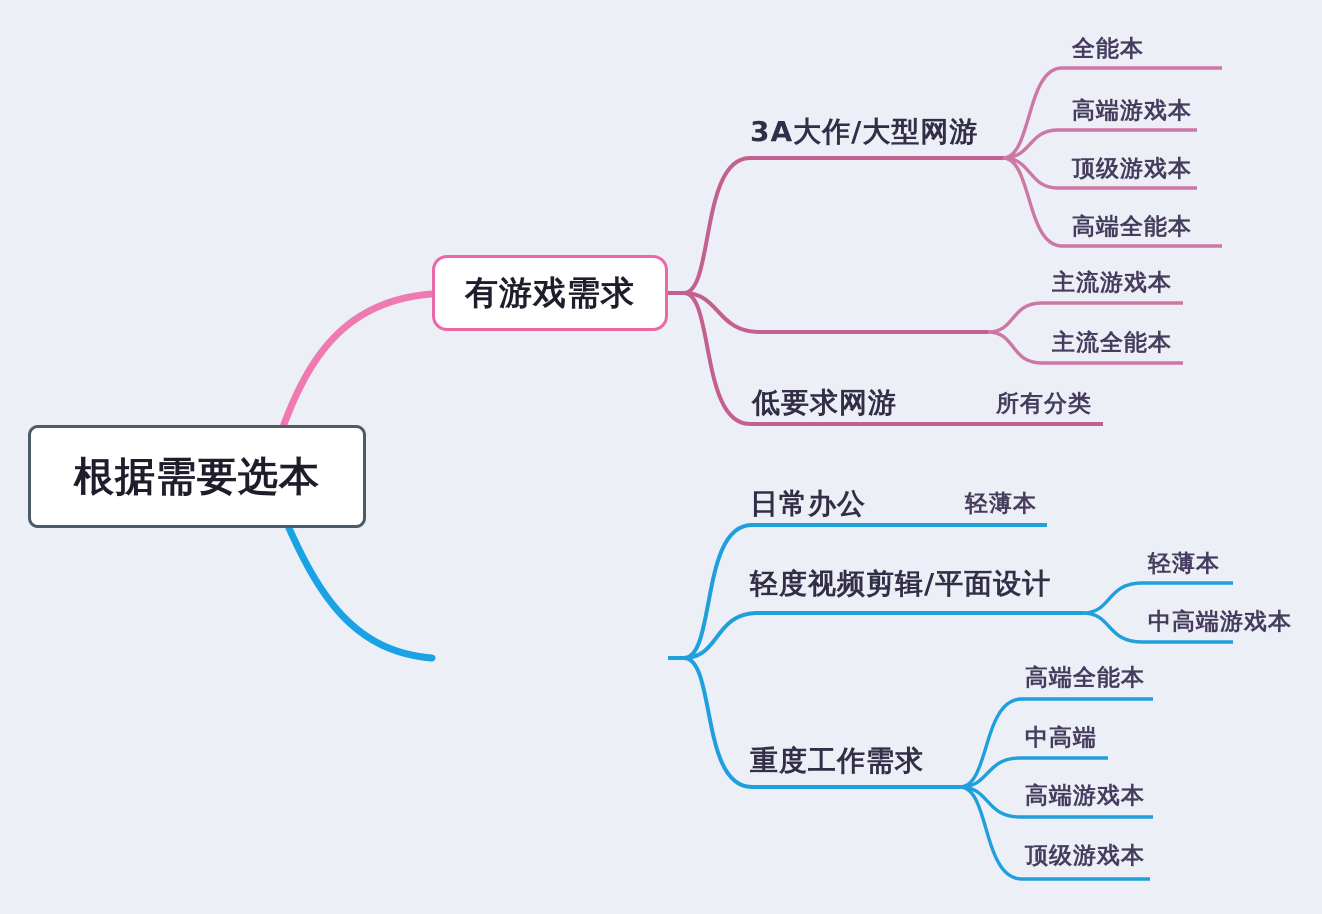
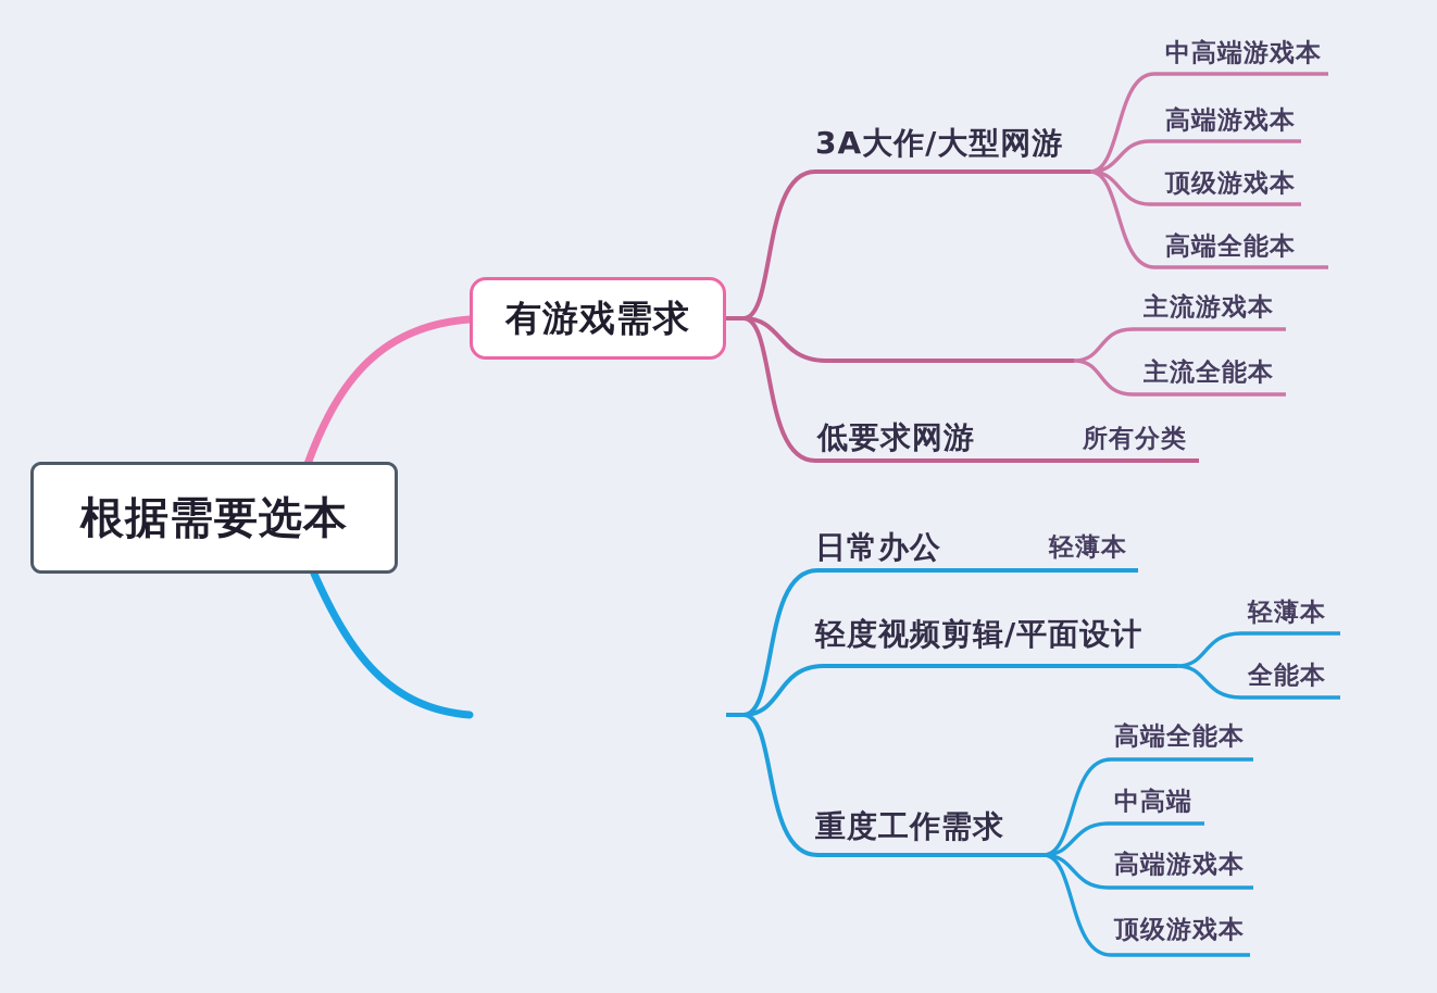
  根据需要选本
  有游戏需求
  3A大作/大型网游
- 全能本
+ 中高端游戏本
  高端游戏本
  顶级游戏本
  高端全能本
  主流游戏本
  主流全能本
  低要求网游
  所有分类
  日常办公
  轻薄本
  轻度视频剪辑/平面设计
  轻薄本
- 中高端游戏本
+ 全能本
  重度工作需求
  高端全能本
  中高端
  高端游戏本
  顶级游戏本
